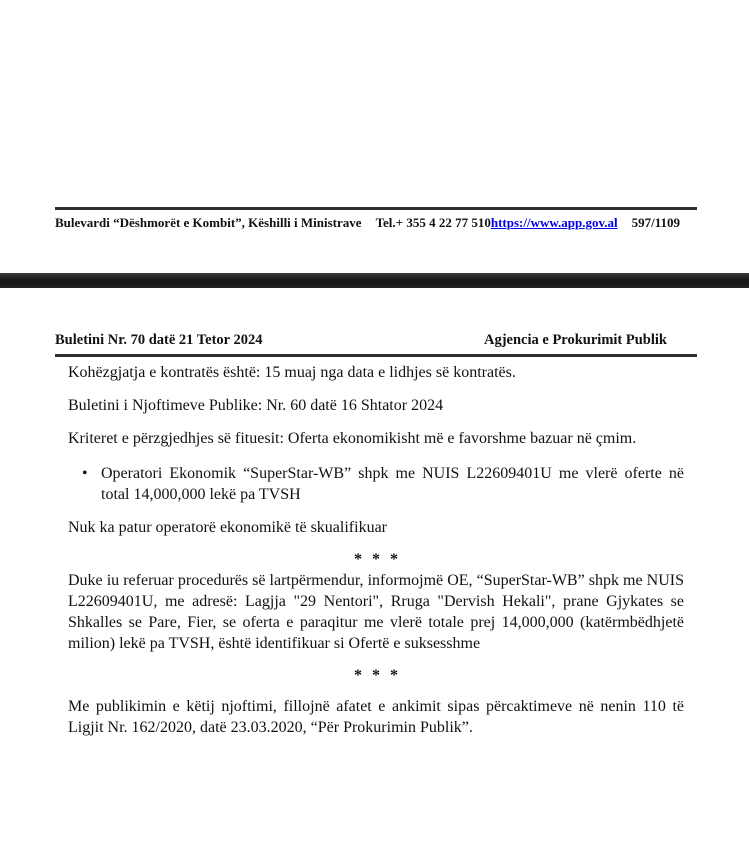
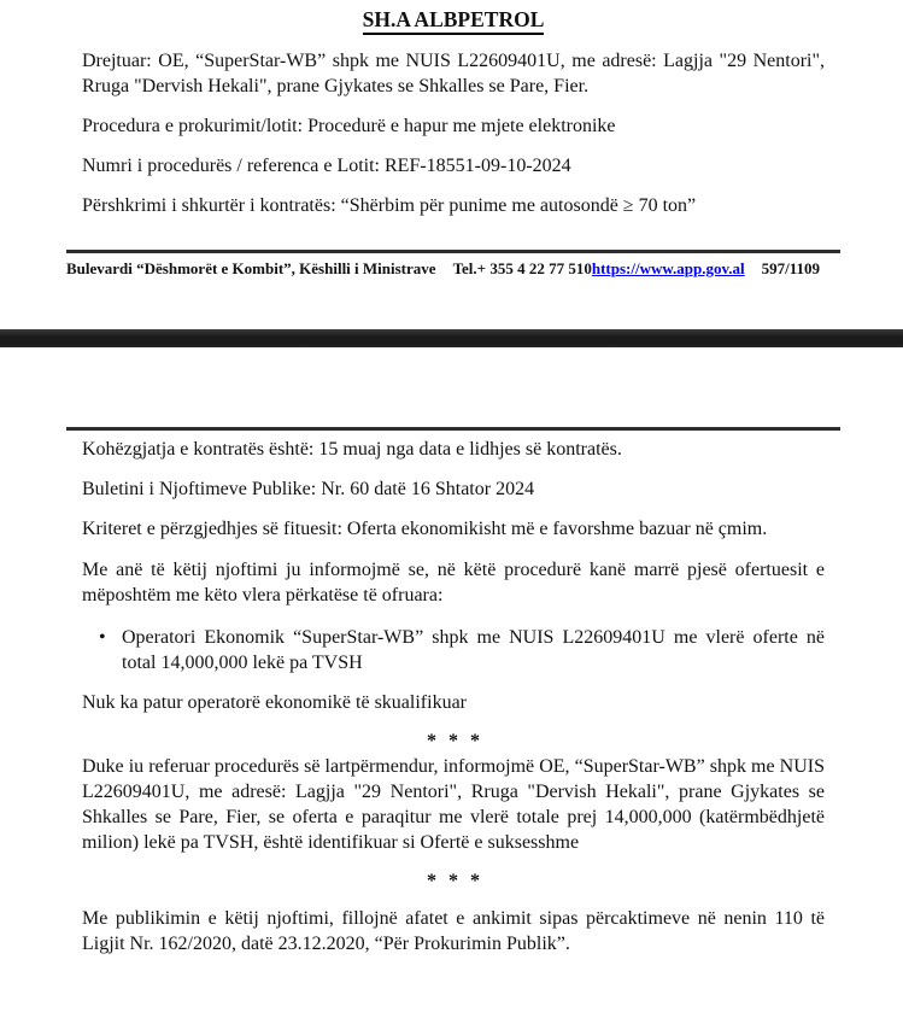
+ SH.A ALBPETROL
+ Drejtuar: OE, “SuperStar-WB” shpk me NUIS L22609401U, me adresë: Lagjja "29 Nentori", Rruga "Dervish Hekali", prane Gjykates se Shkalles se Pare, Fier.
+ Procedura e prokurimit/lotit: Procedurë e hapur me mjete elektronike
+ Numri i procedurës / referenca e Lotit: REF-18551-09-10-2024
+ Përshkrimi i shkurtër i kontratës: “Shërbim për punime me autosondë ≥ 70 ton”
  Bulevardi “Dëshmorët e Kombit”, Këshilli i Ministrave
  Tel.+ 355 4 22 77 510
  https://www.app.gov.al
  597/1109
- Buletini Nr. 70 datë 21 Tetor 2024
- Agjencia e Prokurimit Publik
  Kohëzgjatja e kontratës është: 15 muaj nga data e lidhjes së kontratës.
  Buletini i Njoftimeve Publike: Nr. 60 datë 16 Shtator 2024
  Kriteret e përzgjedhjes së fituesit: Oferta ekonomikisht më e favorshme bazuar në çmim.
+ Me anë të këtij njoftimi ju informojmë se, në këtë procedurë kanë marrë pjesë ofertuesit e mëposhtëm me këto vlera përkatëse të ofruara:
  Operatori Ekonomik “SuperStar-WB” shpk me NUIS L22609401U me vlerë oferte në total 14,000,000 lekë pa TVSH
  Nuk ka patur operatorë ekonomikë të skualifikuar
  * * *
  Duke iu referuar procedurës së lartpërmendur, informojmë OE, “SuperStar-WB” shpk me NUIS L22609401U, me adresë: Lagjja "29 Nentori", Rruga "Dervish Hekali", prane Gjykates se Shkalles se Pare, Fier, se oferta e paraqitur me vlerë totale prej 14,000,000 (katërmbëdhjetë milion) lekë pa TVSH, është identifikuar si Ofertë e suksesshme
  * * *
- Me publikimin e këtij njoftimi, fillojnë afatet e ankimit sipas përcaktimeve në nenin 110 të Ligjit Nr. 162/2020, datë 23.03.2020, “Për Prokurimin Publik”.
+ Me publikimin e këtij njoftimi, fillojnë afatet e ankimit sipas përcaktimeve në nenin 110 të Ligjit Nr. 162/2020, datë 23.12.2020, “Për Prokurimin Publik”.
